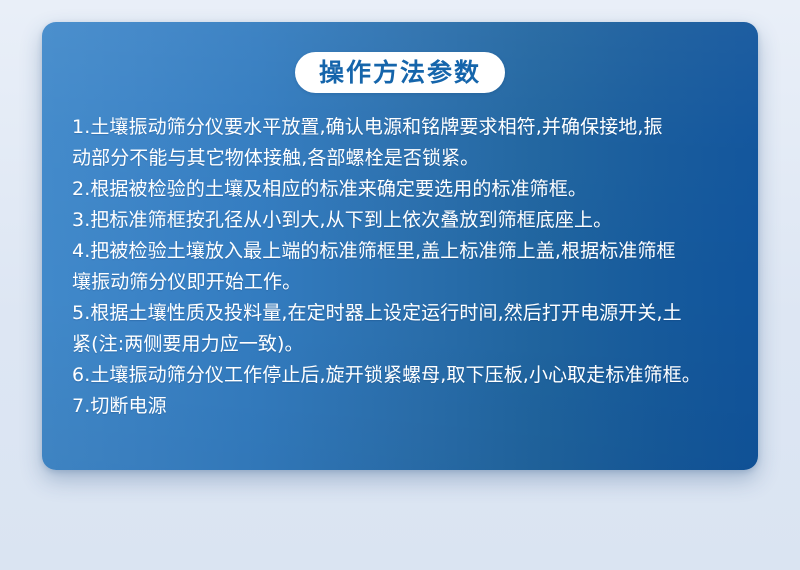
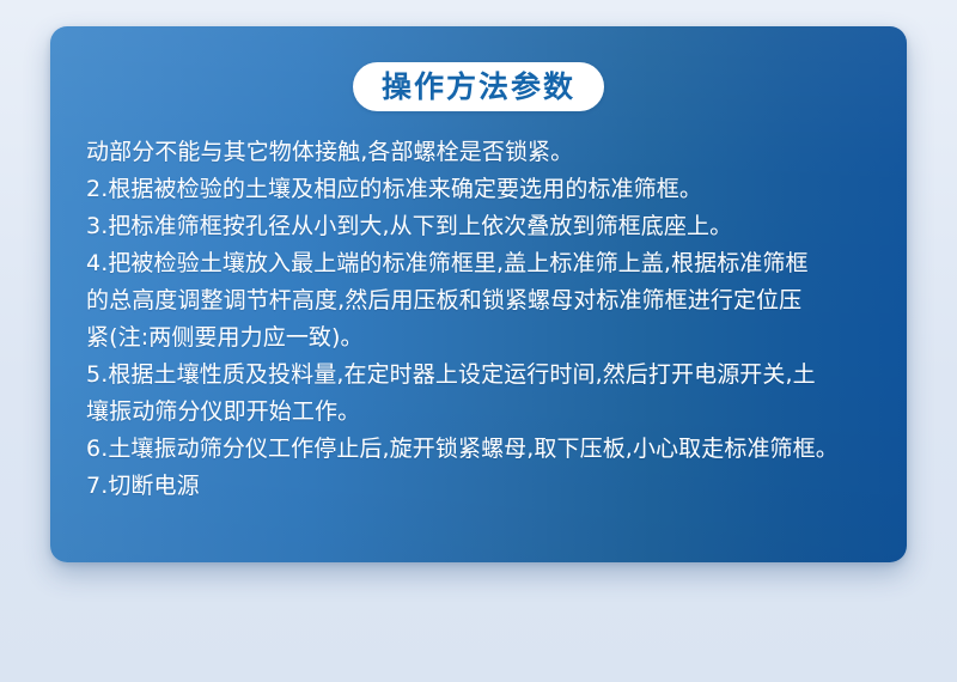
  操作方法参数
- 1.土壤振动筛分仪要水平放置,确认电源和铭牌要求相符,并确保接地,振
  动部分不能与其它物体接触,各部螺栓是否锁紧。
  2.根据被检验的土壤及相应的标准来确定要选用的标准筛框。
  3.把标准筛框按孔径从小到大,从下到上依次叠放到筛框底座上。
  4.把被检验土壤放入最上端的标准筛框里,盖上标准筛上盖,根据标准筛框
+ 的总高度调整调节杆高度,然后用压板和锁紧螺母对标准筛框进行定位压
- 壤振动筛分仪即开始工作。
+ 紧(注:两侧要用力应一致)。
  5.根据土壤性质及投料量,在定时器上设定运行时间,然后打开电源开关,土
- 紧(注:两侧要用力应一致)。
+ 壤振动筛分仪即开始工作。
  6.土壤振动筛分仪工作停止后,旋开锁紧螺母,取下压板,小心取走标准筛框。
  7.切断电源
